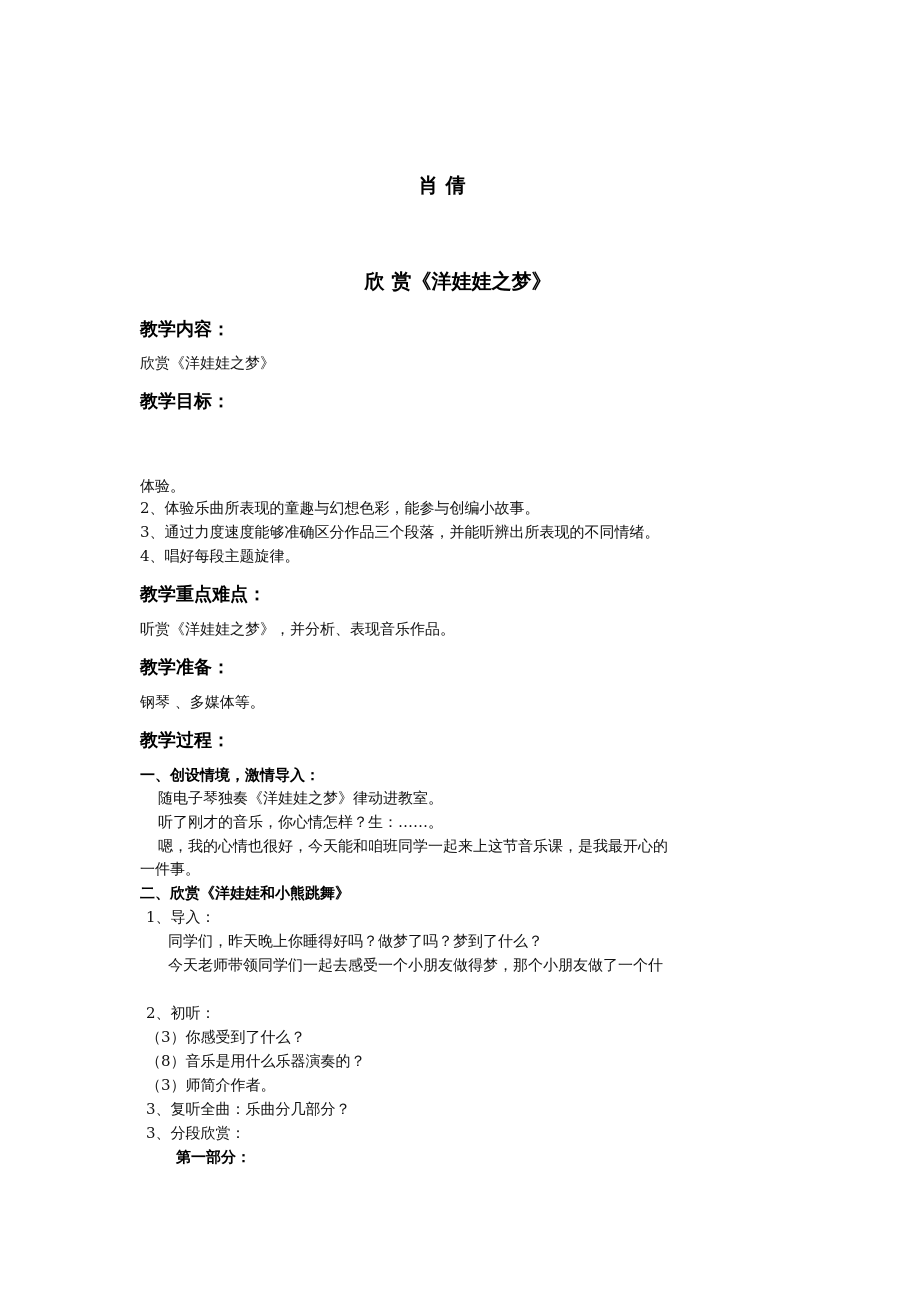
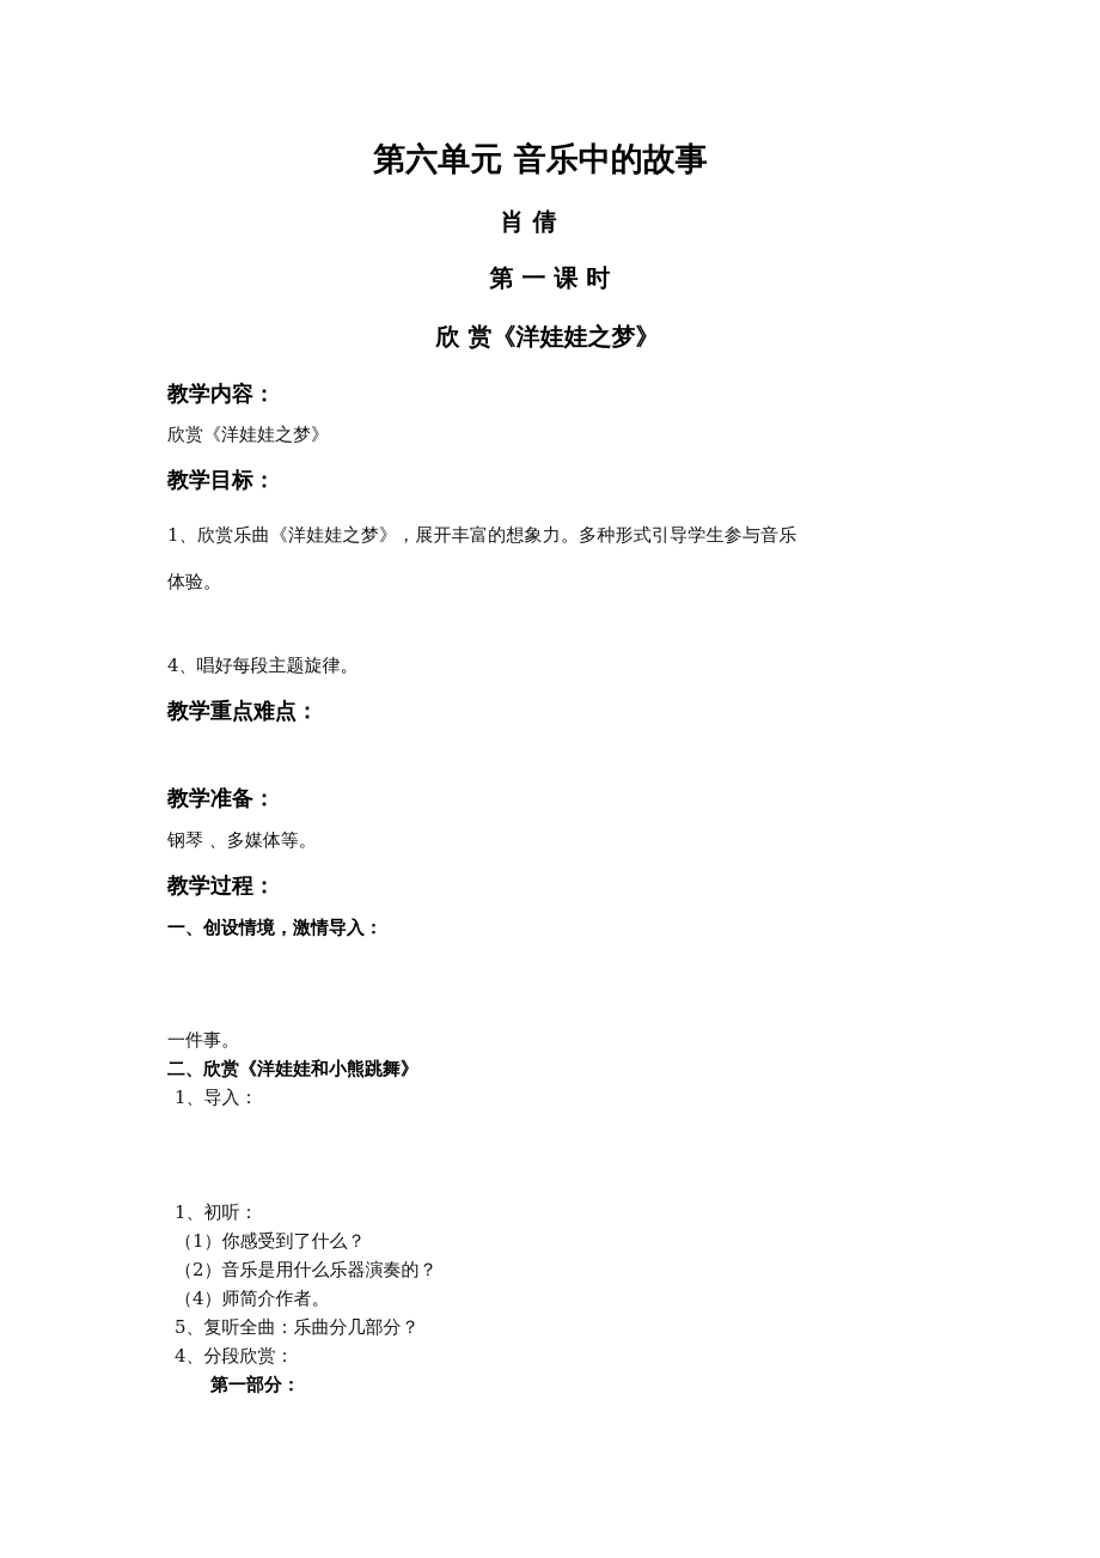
+ 第六单元 音乐中的故事
  肖 倩
+ 第 一 课 时
  欣 赏《洋娃娃之梦》
  教学内容：
  欣赏《洋娃娃之梦》
  教学目标：
+ 1、欣赏乐曲《洋娃娃之梦》，展开丰富的想象力。多种形式引导学生参与音乐
  体验。
- 2、体验乐曲所表现的童趣与幻想色彩，能参与创编小故事。
- 3、通过力度速度能够准确区分作品三个段落，并能听辨出所表现的不同情绪。
  4、唱好每段主题旋律。
  教学重点难点：
- 听赏《洋娃娃之梦》，并分析、表现音乐作品。
  教学准备：
  钢琴 、多媒体等。
  教学过程：
  一、创设情境，激情导入：
- 随电子琴独奏《洋娃娃之梦》律动进教室。
- 听了刚才的音乐，你心情怎样？生：……。
- 嗯，我的心情也很好，今天能和咱班同学一起来上这节音乐课，是我最开心的
  一件事。
  二、欣赏《洋娃娃和小熊跳舞》
  1、导入：
- 同学们，昨天晚上你睡得好吗？做梦了吗？梦到了什么？
- 今天老师带领同学们一起去感受一个小朋友做得梦，那个小朋友做了一个什
- 2、初听：
+ 1、初听：
- （3）你感受到了什么？
+ （1）你感受到了什么？
- （8）音乐是用什么乐器演奏的？
+ （2）音乐是用什么乐器演奏的？
- （3）师简介作者。
+ （4）师简介作者。
- 3、复听全曲：乐曲分几部分？
+ 5、复听全曲：乐曲分几部分？
- 3、分段欣赏：
+ 4、分段欣赏：
  第一部分：
